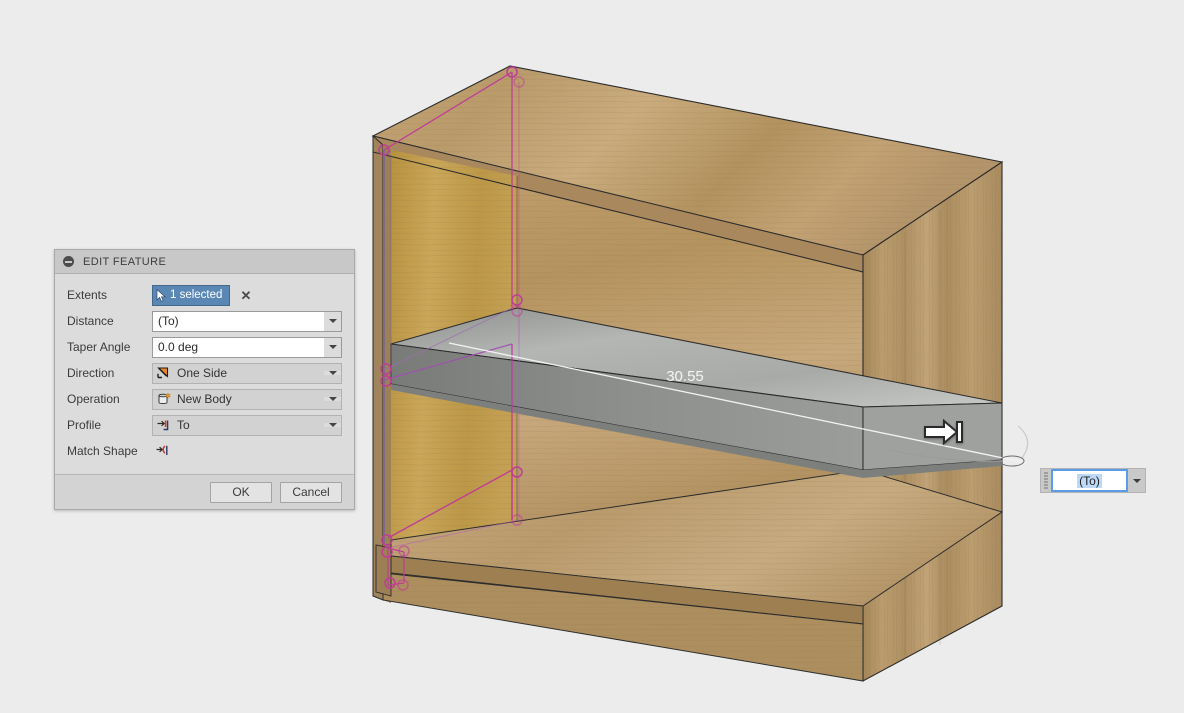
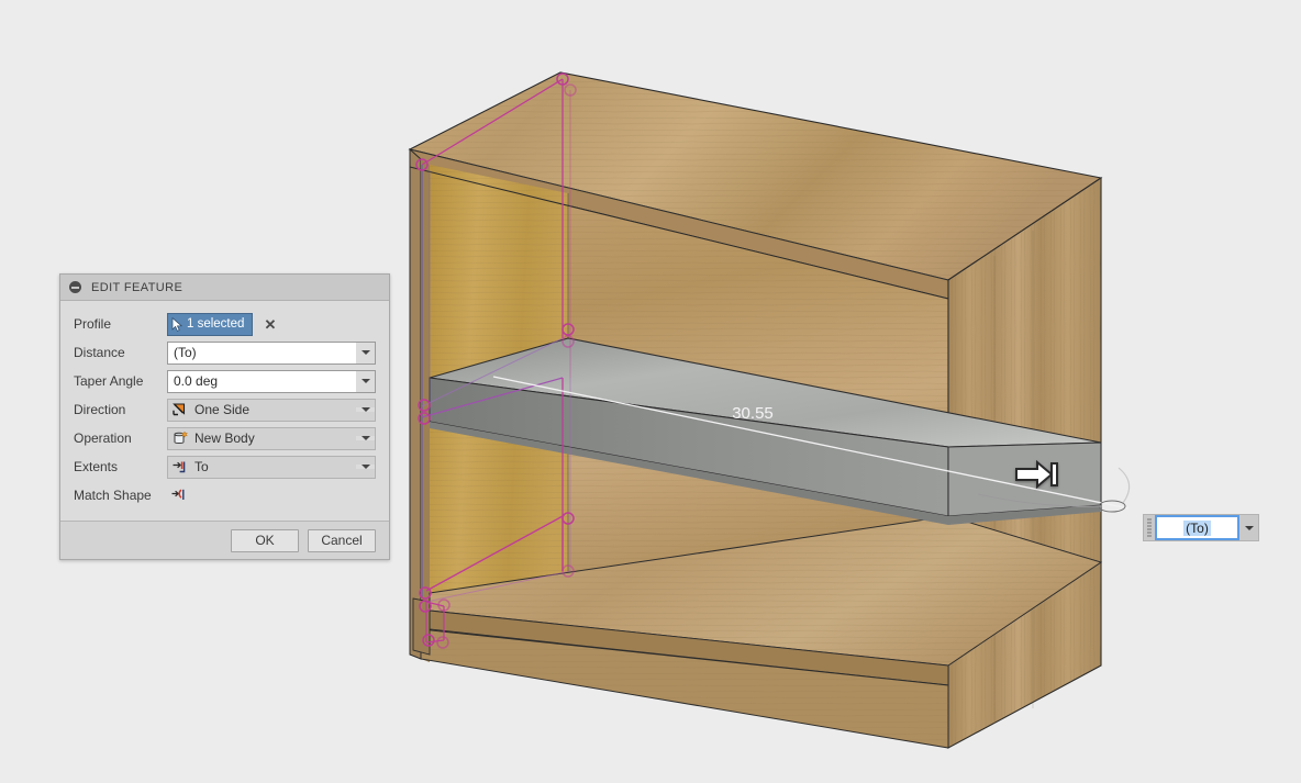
  30.55
  EDIT FEATURE
- Extents
+ Profile
  1 selected
  ✕
  Distance
  (To)
  Taper Angle
  0.0 deg
  Direction
  One Side
  Operation
  New Body
- Profile
+ Extents
  To
  Match Shape
  OK
  Cancel
  (To)
